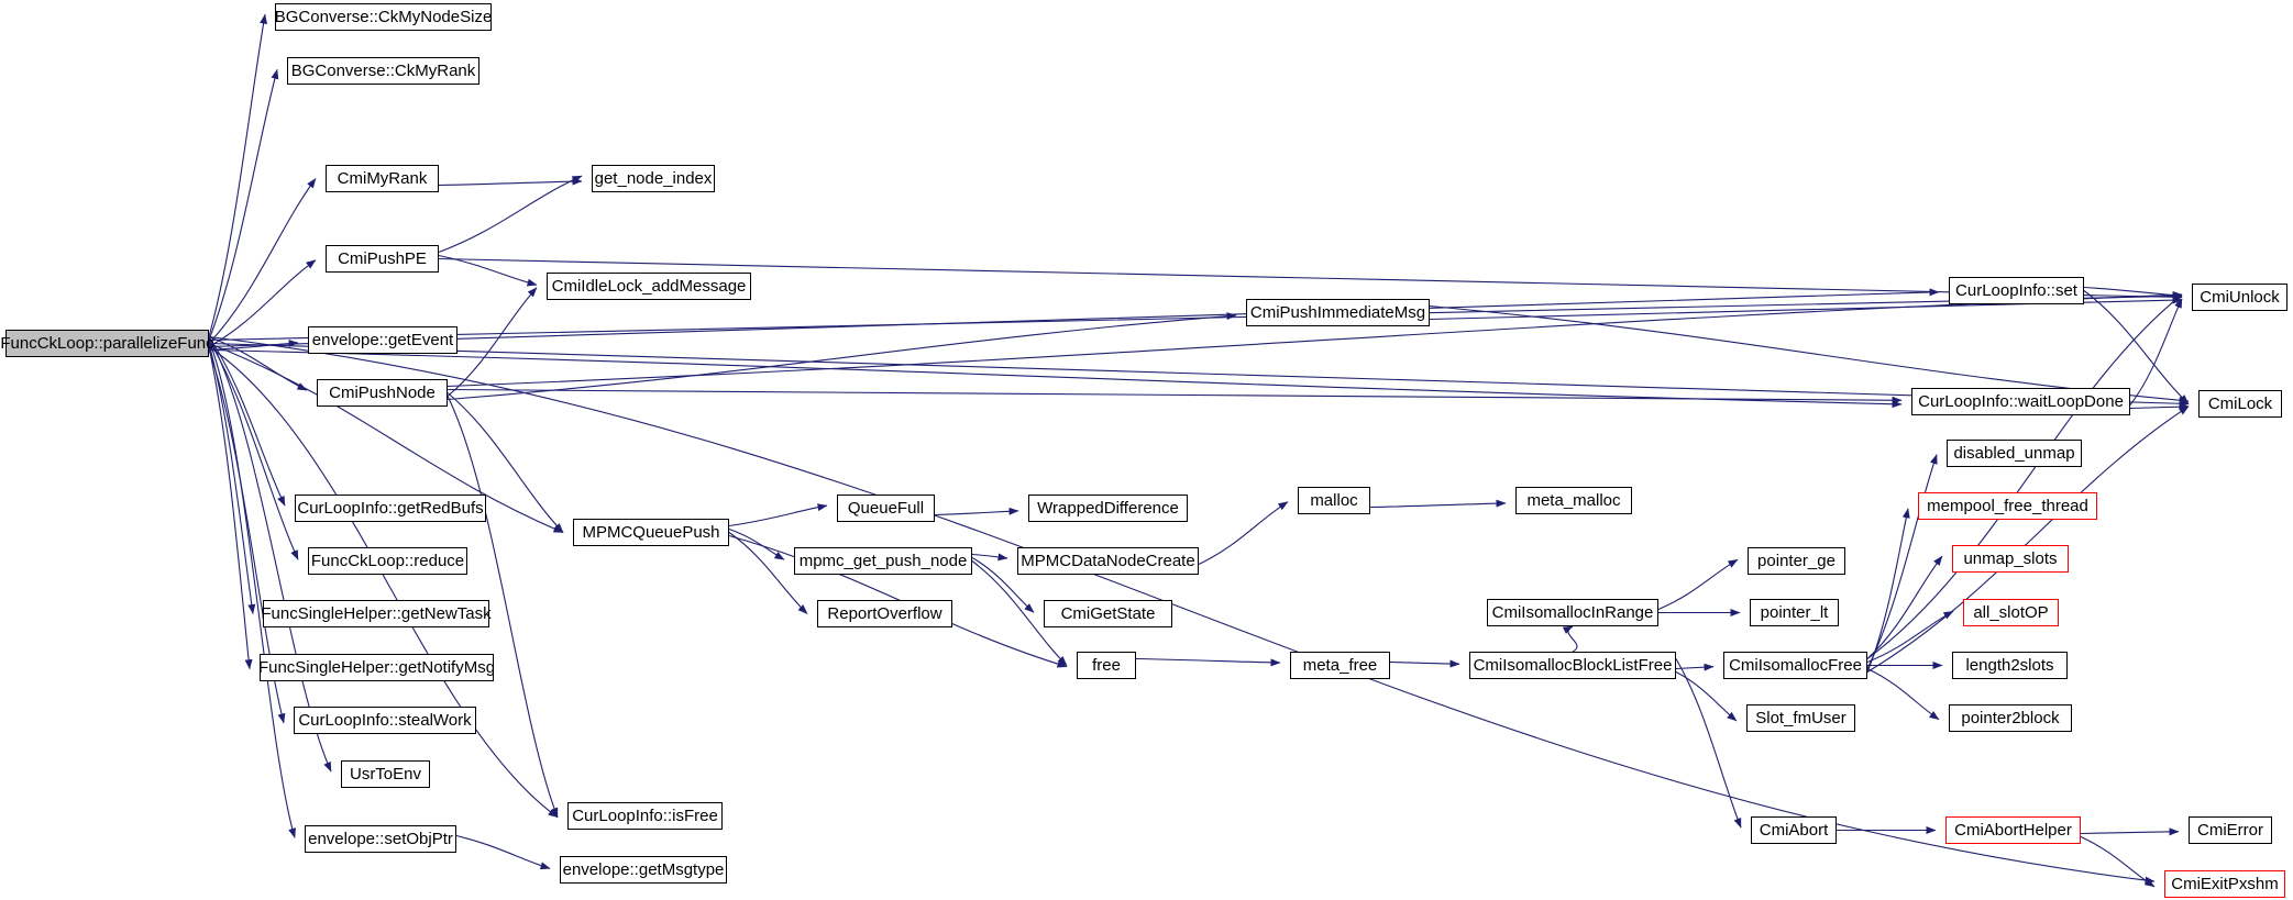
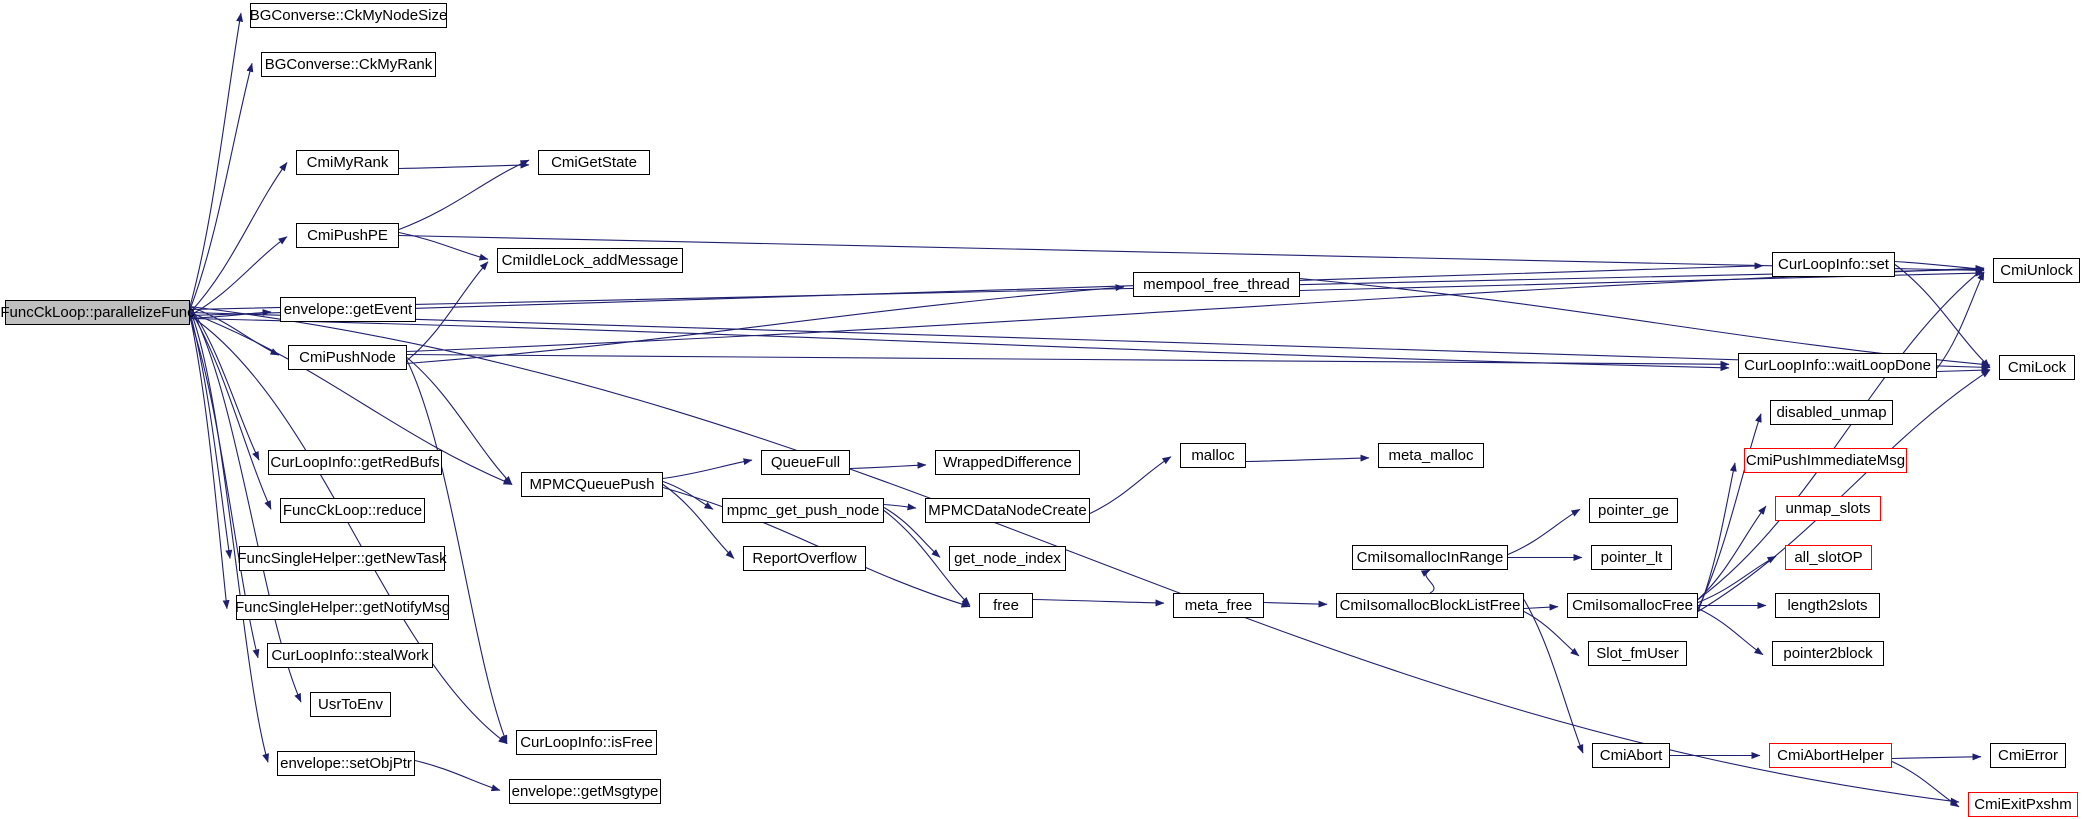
  FuncCkLoop::parallelizeFunc
  BGConverse::CkMyNodeSize
  BGConverse::CkMyRank
  CmiMyRank
- get_node_index
+ CmiGetState
  CmiPushPE
  CmiIdleLock_addMessage
  envelope::getEvent
  CmiPushNode
- CmiPushImmediateMsg
+ mempool_free_thread
  CurLoopInfo::set
  CmiUnlock
  CurLoopInfo::waitLoopDone
  CmiLock
  CurLoopInfo::getRedBufs
  FuncCkLoop::reduce
  FuncSingleHelper::getNewTask
  FuncSingleHelper::getNotifyMsg
  CurLoopInfo::stealWork
  UsrToEnv
  envelope::setObjPtr
  MPMCQueuePush
  QueueFull
  WrappedDifference
  malloc
  meta_malloc
  mpmc_get_push_node
  MPMCDataNodeCreate
  ReportOverflow
- CmiGetState
+ get_node_index
  free
  meta_free
  CmiIsomallocBlockListFree
  CmiIsomallocInRange
  pointer_ge
  pointer_lt
  CmiIsomallocFree
  Slot_fmUser
  disabled_unmap
- mempool_free_thread
+ CmiPushImmediateMsg
  unmap_slots
  all_slotOP
  length2slots
  pointer2block
  CurLoopInfo::isFree
  envelope::getMsgtype
  CmiAbort
  CmiAbortHelper
  CmiError
  CmiExitPxshm
